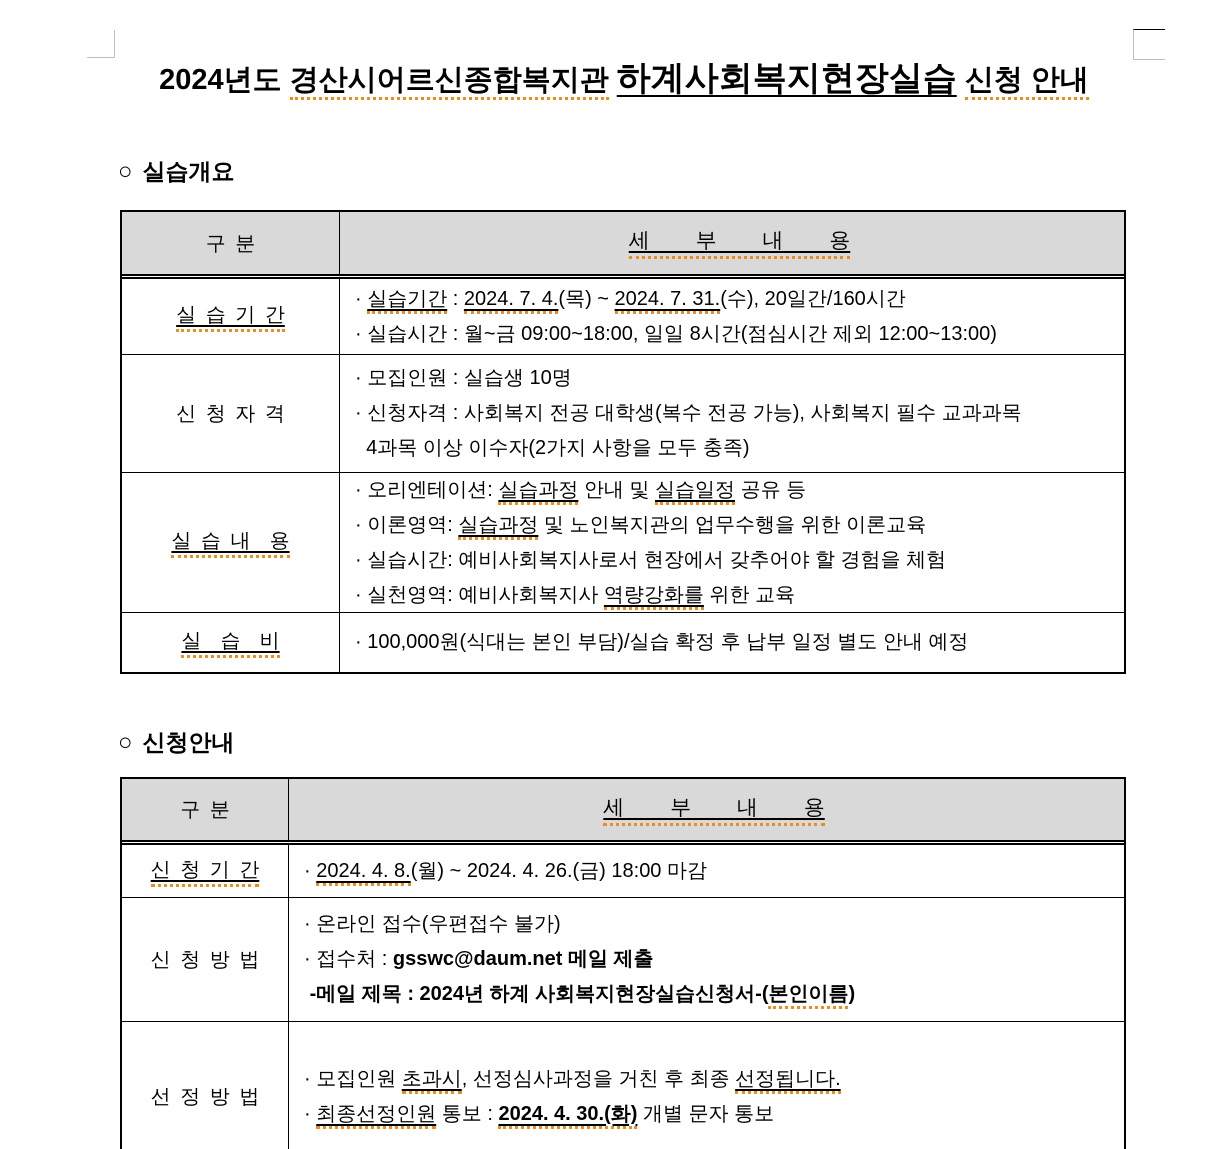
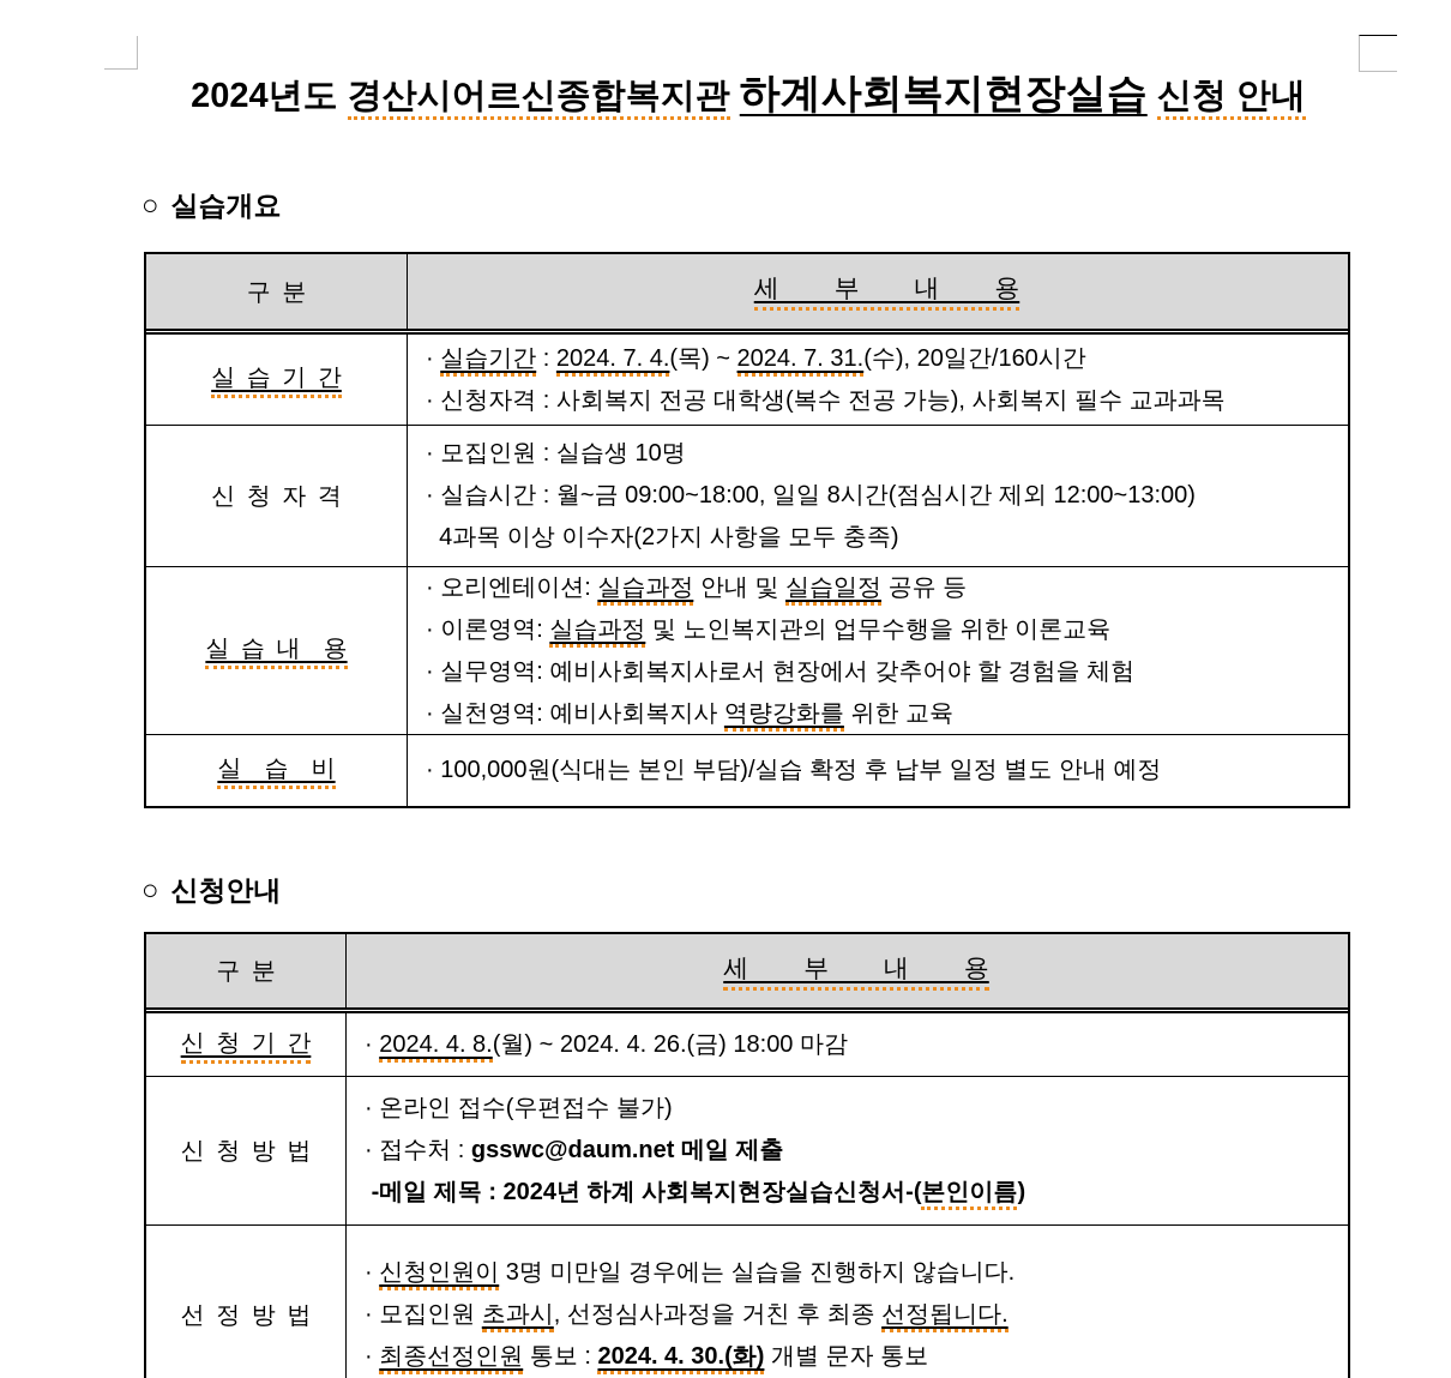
  2024년도 경산시어르신종합복지관 하계사회복지현장실습 신청 안내
  ○ 실습개요
  구 분
  세 부 내 용
  실 습 기 간
  · 실습기간 : 2024. 7. 4.(목) ~ 2024. 7. 31.(수), 20일간/160시간
- · 실습시간 : 월~금 09:00~18:00, 일일 8시간(점심시간 제외 12:00~13:00)
+ · 신청자격 : 사회복지 전공 대학생(복수 전공 가능), 사회복지 필수 교과과목
  신 청 자 격
  · 모집인원 : 실습생 10명
- · 신청자격 : 사회복지 전공 대학생(복수 전공 가능), 사회복지 필수 교과과목
+ · 실습시간 : 월~금 09:00~18:00, 일일 8시간(점심시간 제외 12:00~13:00)
  4과목 이상 이수자(2가지 사항을 모두 충족)
  실 습 내 용
  · 오리엔테이션: 실습과정 안내 및 실습일정 공유 등
  · 이론영역: 실습과정 및 노인복지관의 업무수행을 위한 이론교육
- · 실습시간: 예비사회복지사로서 현장에서 갖추어야 할 경험을 체험
+ · 실무영역: 예비사회복지사로서 현장에서 갖추어야 할 경험을 체험
  · 실천영역: 예비사회복지사 역량강화를 위한 교육
  실 습 비
  · 100,000원(식대는 본인 부담)/실습 확정 후 납부 일정 별도 안내 예정
  ○ 신청안내
  구 분
  세 부 내 용
  신 청 기 간
  · 2024. 4. 8.(월) ~ 2024. 4. 26.(금) 18:00 마감
  신 청 방 법
  · 온라인 접수(우편접수 불가)
  · 접수처 : gsswc@daum.net 메일 제출
  -메일 제목 : 2024년 하계 사회복지현장실습신청서-(본인이름)
  선 정 방 법
+ · 신청인원이 3명 미만일 경우에는 실습을 진행하지 않습니다.
  · 모집인원 초과시, 선정심사과정을 거친 후 최종 선정됩니다.
  · 최종선정인원 통보 : 2024. 4. 30.(화) 개별 문자 통보
